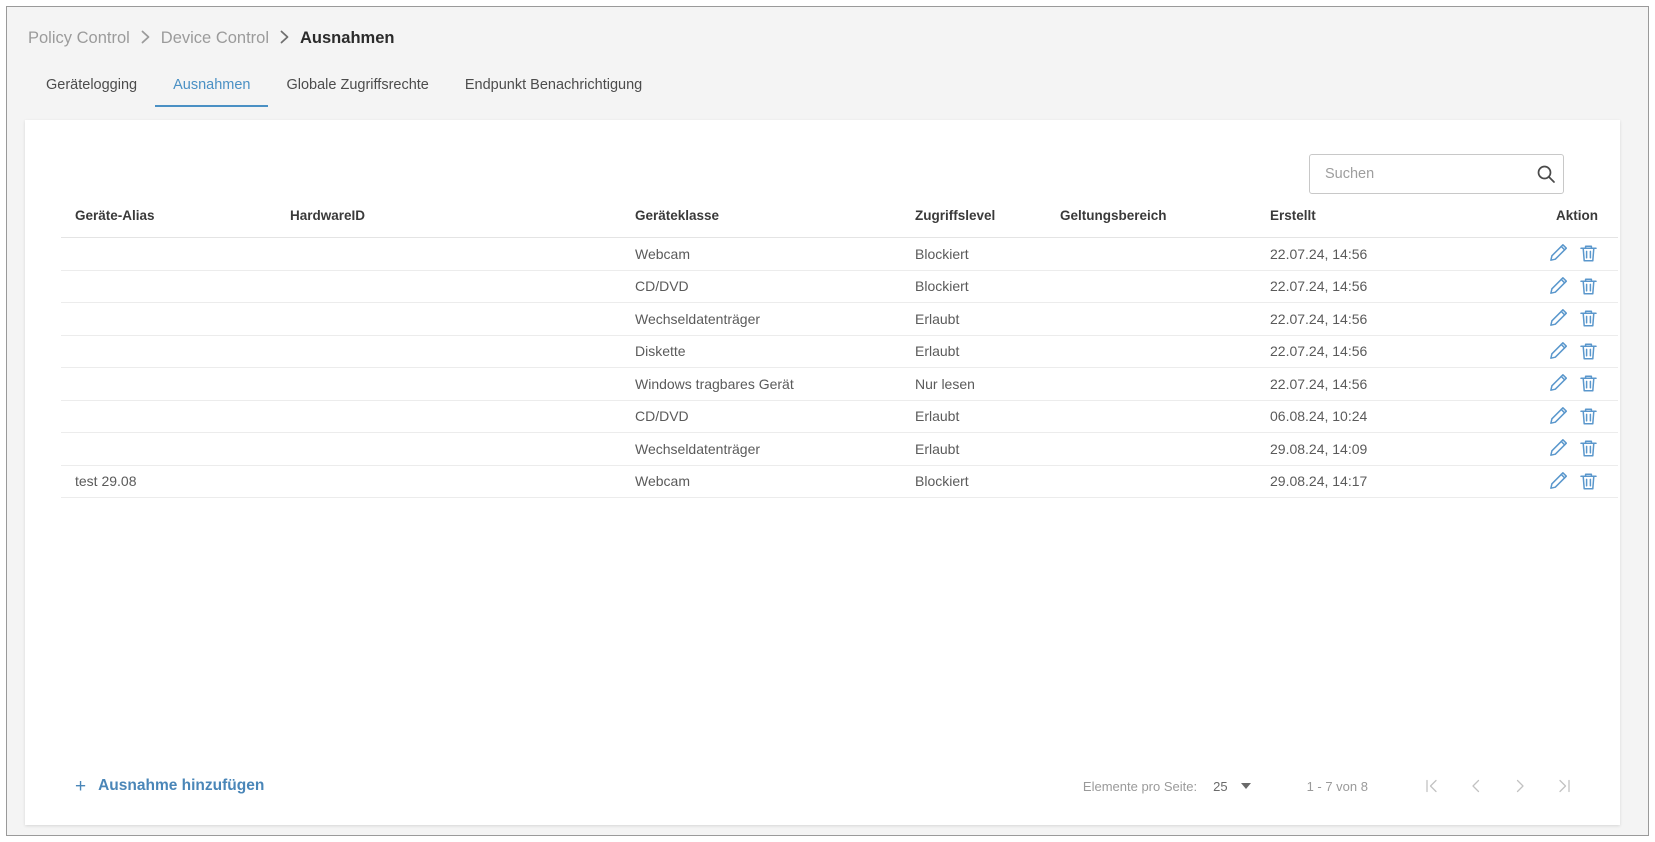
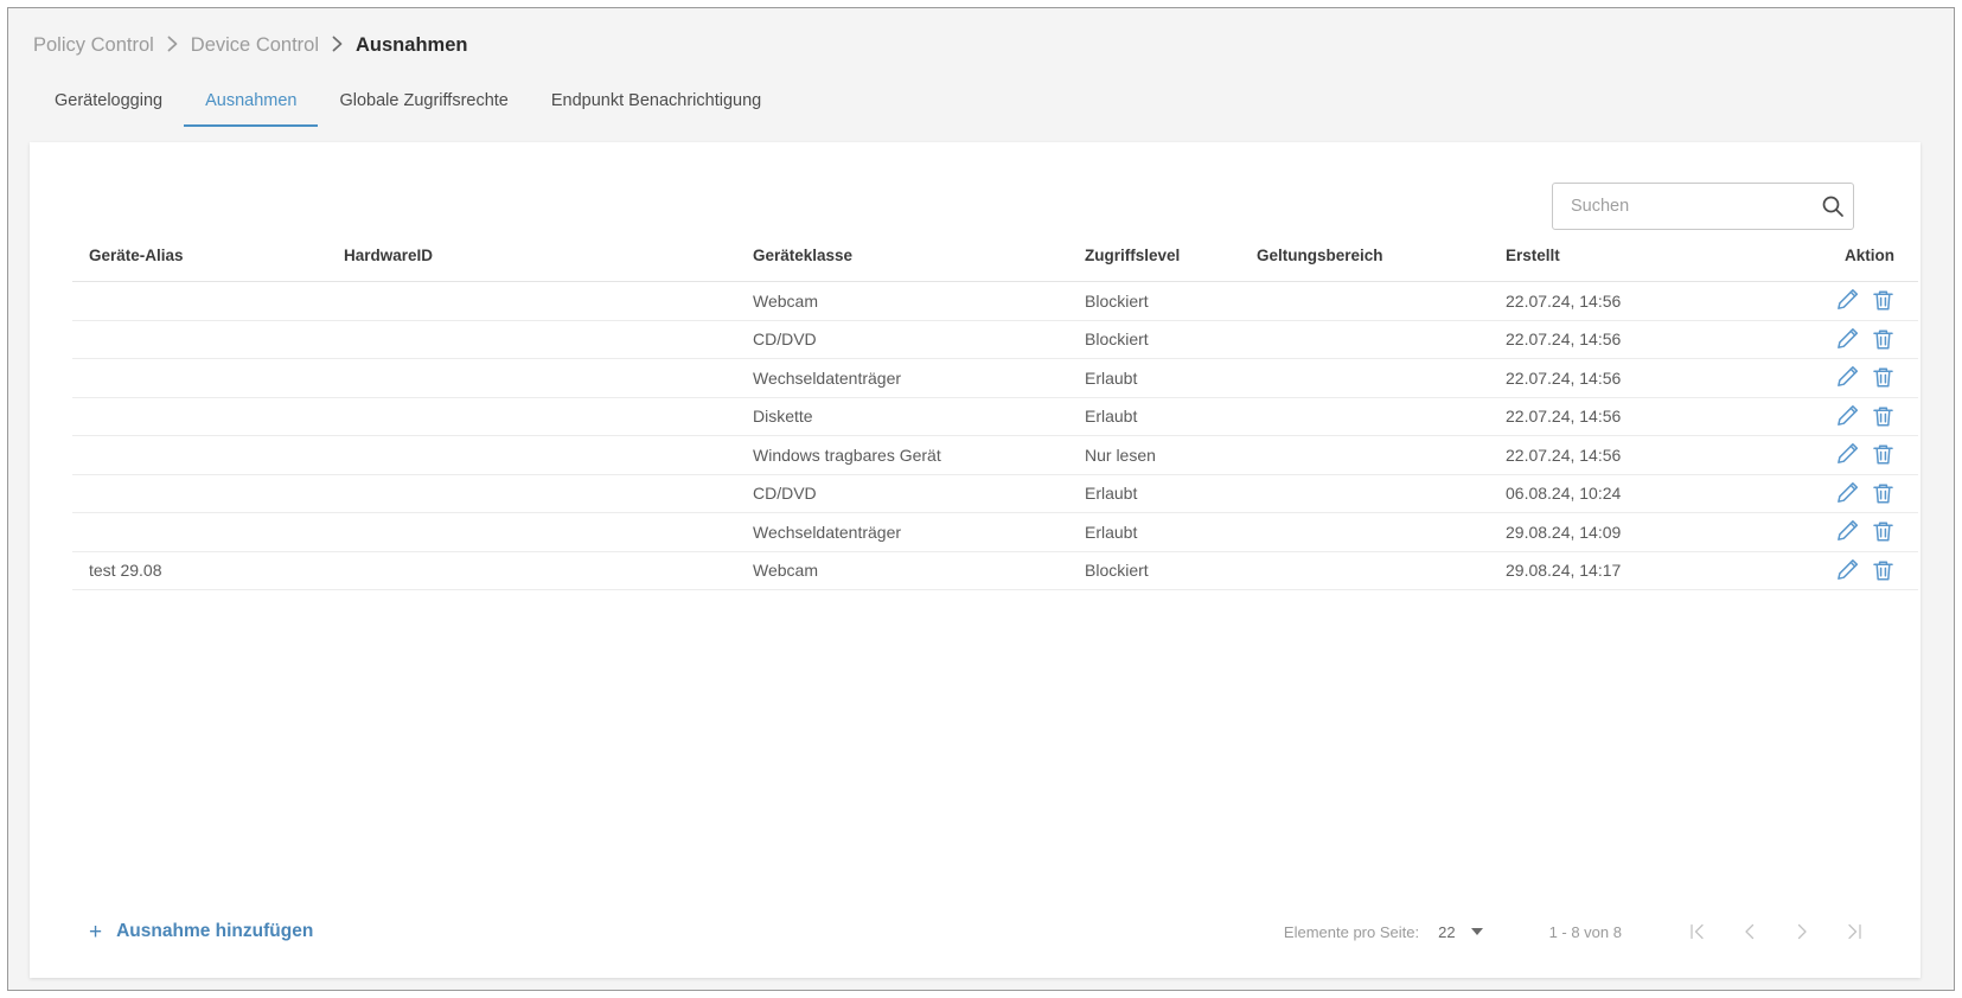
  Policy Control
  Device Control
  Ausnahmen
  Gerätelogging
  Ausnahmen
  Globale Zugriffsrechte
  Endpunkt Benachrichtigung
  Suchen
  Geräte-Alias	HardwareID	Geräteklasse	Zugriffslevel	Geltungsbereich	Erstellt	Aktion
  		Webcam	Blockiert		22.07.24, 14:56
  		CD/DVD	Blockiert		22.07.24, 14:56
  		Wechseldatenträger	Erlaubt		22.07.24, 14:56
  		Diskette	Erlaubt		22.07.24, 14:56
  		Windows tragbares Gerät	Nur lesen		22.07.24, 14:56
  		CD/DVD	Erlaubt		06.08.24, 10:24
  		Wechseldatenträger	Erlaubt		29.08.24, 14:09
  test 29.08		Webcam	Blockiert		29.08.24, 14:17
  +
  Ausnahme hinzufügen
  Elemente pro Seite:
- 25
+ 22
- 1 - 7 von 8
+ 1 - 8 von 8
